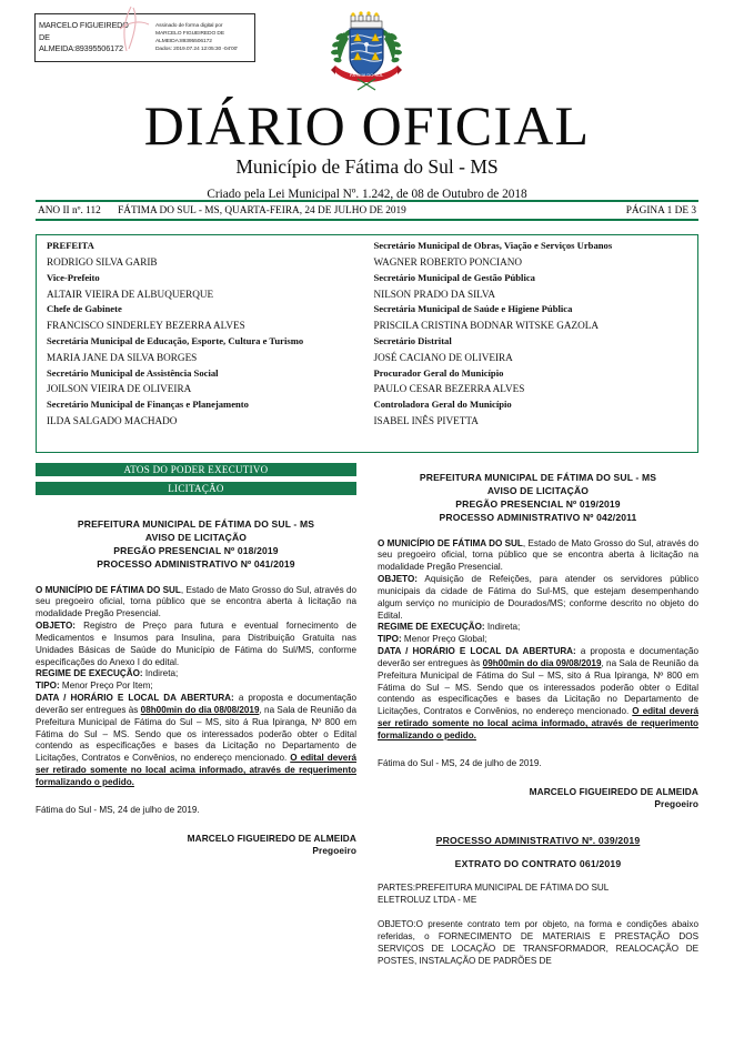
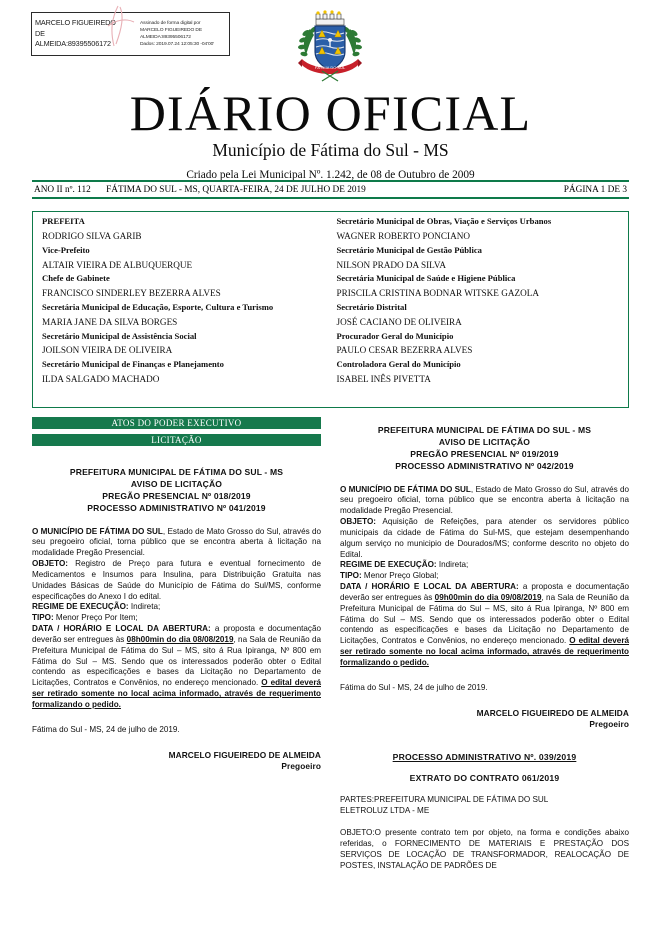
  MARCELO FIGUEIRED
  DE
  ALMEIDA:89395506172
  DIÁRIO OFICIAL
  Município de Fátima do Sul - MS
- Criado pela Lei Municipal Nº. 1.242, de 08 de Outubro de 2018
+ Criado pela Lei Municipal Nº. 1.242, de 08 de Outubro de 2009
  ANO II nº. 112 FÁTIMA DO SUL - MS, QUARTA-FEIRA, 24 DE JULHO DE 2019
  PÁGINA 1 DE 3
  PREFEITA
  RODRIGO SILVA GARIB
  Vice-Prefeito
  ALTAIR VIEIRA DE ALBUQUERQUE
  Chefe de Gabinete
  FRANCISCO SINDERLEY BEZERRA ALVES
  Secretária Municipal de Educação, Esporte, Cultura e Turismo
  MARIA JANE DA SILVA BORGES
  Secretário Municipal de Assistência Social
  JOILSON VIEIRA DE OLIVEIRA
  Secretário Municipal de Finanças e Planejamento
  ILDA SALGADO MACHADO
  Secretário Municipal de Obras, Viação e Serviços Urbanos
  WAGNER ROBERTO PONCIANO
  Secretário Municipal de Gestão Pública
  NILSON PRADO DA SILVA
  Secretária Municipal de Saúde e Higiene Pública
  PRISCILA CRISTINA BODNAR WITSKE GAZOLA
  Secretário Distrital
  JOSÉ CACIANO DE OLIVEIRA
  Procurador Geral do Município
  PAULO CESAR BEZERRA ALVES
  Controladora Geral do Município
  ISABEL INÊS PIVETTA
  ATOS DO PODER EXECUTIVO
  LICITAÇÃO
  PREFEITURA MUNICIPAL DE FÁTIMA DO SUL - MS
  AVISO DE LICITAÇÃO
  PREGÃO PRESENCIAL Nº 018/2019
  PROCESSO ADMINISTRATIVO Nº 041/2019
  O MUNICÍPIO DE FÁTIMA DO SUL, Estado de Mato Grosso do Sul, através do seu pregoeiro oficial, torna público que se encontra aberta à licitação na modalidade Pregão Presencial.
  OBJETO: Registro de Preço para futura e eventual fornecimento de Medicamentos e Insumos para Insulina, para Distribuição Gratuita nas Unidades Básicas de Saúde do Município de Fátima do Sul/MS, conforme especificações do Anexo I do edital.
  REGIME DE EXECUÇÃO: Indireta;
  TIPO: Menor Preço Por Item;
  DATA / HORÁRIO E LOCAL DA ABERTURA: a proposta e documentação deverão ser entregues às 08h00min do dia 08/08/2019, na Sala de Reunião da Prefeitura Municipal de Fátima do Sul – MS, sito á Rua Ipiranga, Nº 800 em Fátima do Sul – MS. Sendo que os interessados poderão obter o Edital contendo as especificações e bases da Licitação no Departamento de Licitações, Contratos e Convênios, no endereço mencionado. O edital deverá ser retirado somente no local acima informado, através de requerimento formalizando o pedido.
  Fátima do Sul - MS, 24 de julho de 2019.
  MARCELO FIGUEIREDO DE ALMEIDA
  Pregoeiro
  PREFEITURA MUNICIPAL DE FÁTIMA DO SUL - MS
  AVISO DE LICITAÇÃO
  PREGÃO PRESENCIAL Nº 019/2019
- PROCESSO ADMINISTRATIVO Nº 042/2011
+ PROCESSO ADMINISTRATIVO Nº 042/2019
  O MUNICÍPIO DE FÁTIMA DO SUL, Estado de Mato Grosso do Sul, através do seu pregoeiro oficial, torna público que se encontra aberta à licitação na modalidade Pregão Presencial.
  OBJETO: Aquisição de Refeições, para atender os servidores público municipais da cidade de Fátima do Sul-MS, que estejam desempenhando algum serviço no municipio de Dourados/MS; conforme descrito no objeto do Edital.
  REGIME DE EXECUÇÃO: Indireta;
  TIPO: Menor Preço Global;
  DATA / HORÁRIO E LOCAL DA ABERTURA: a proposta e documentação deverão ser entregues às 09h00min do dia 09/08/2019, na Sala de Reunião da Prefeitura Municipal de Fátima do Sul – MS, sito á Rua Ipiranga, Nº 800 em Fátima do Sul – MS. Sendo que os interessados poderão obter o Edital contendo as especificações e bases da Licitação no Departamento de Licitações, Contratos e Convênios, no endereço mencionado. O edital deverá ser retirado somente no local acima informado, através de requerimento formalizando o pedido.
  Fátima do Sul - MS, 24 de julho de 2019.
  MARCELO FIGUEIREDO DE ALMEIDA
  Pregoeiro
  PROCESSO ADMINISTRATIVO Nº. 039/2019
  EXTRATO DO CONTRATO 061/2019
  PARTES:PREFEITURA MUNICIPAL DE FÁTIMA DO SUL
  ELETROLUZ LTDA - ME
  OBJETO:O presente contrato tem por objeto, na forma e condições abaixo referidas, o FORNECIMENTO DE MATERIAIS E PRESTAÇÃO DOS SERVIÇOS DE LOCAÇÃO DE TRANSFORMADOR, REALOCAÇÃO DE POSTES, INSTALAÇÃO DE PADRÕES DE
